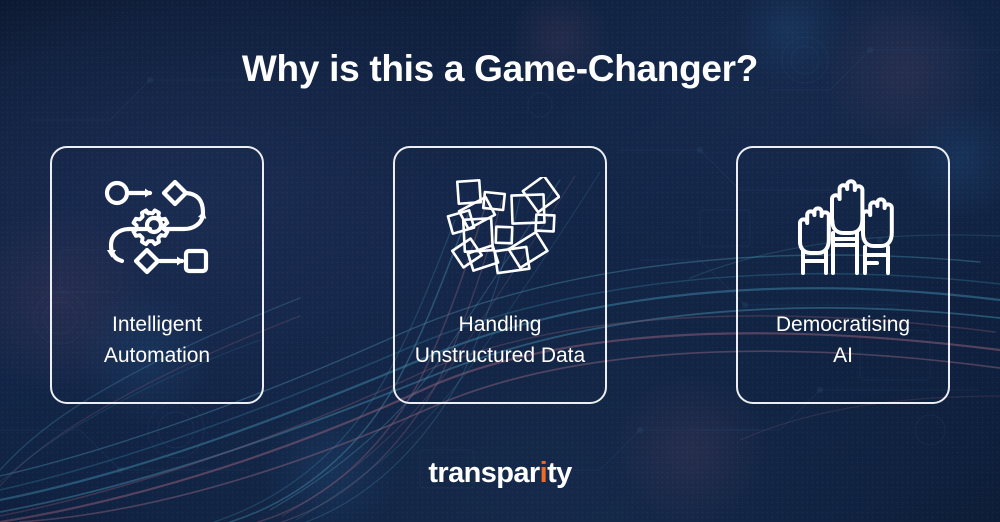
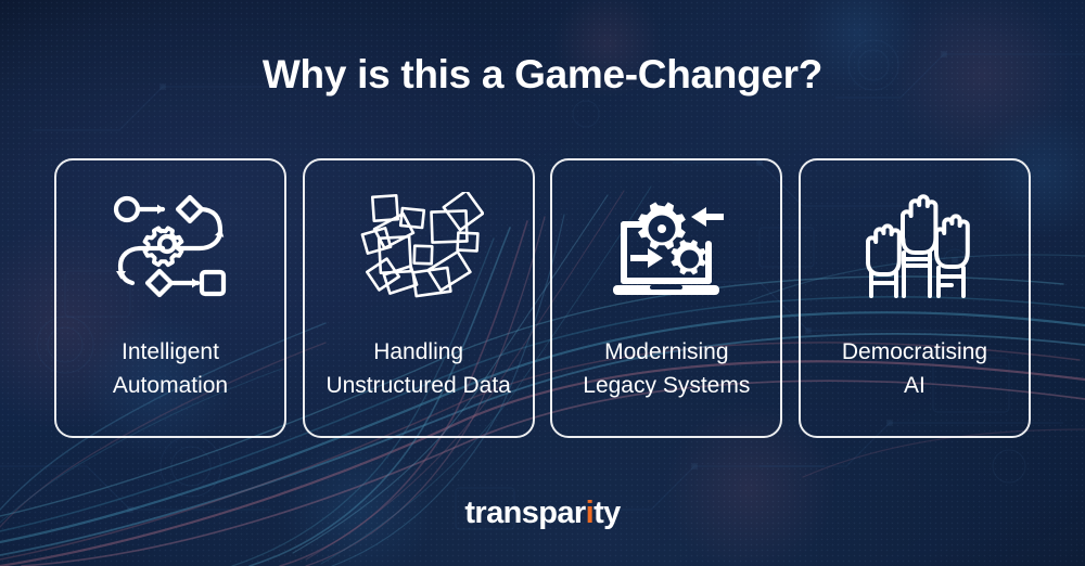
  Why is this a Game-Changer?
  Intelligent
  Automation
  Handling
  Unstructured Data
+ Modernising
+ Legacy Systems
  Democratising
  AI
  transparity
